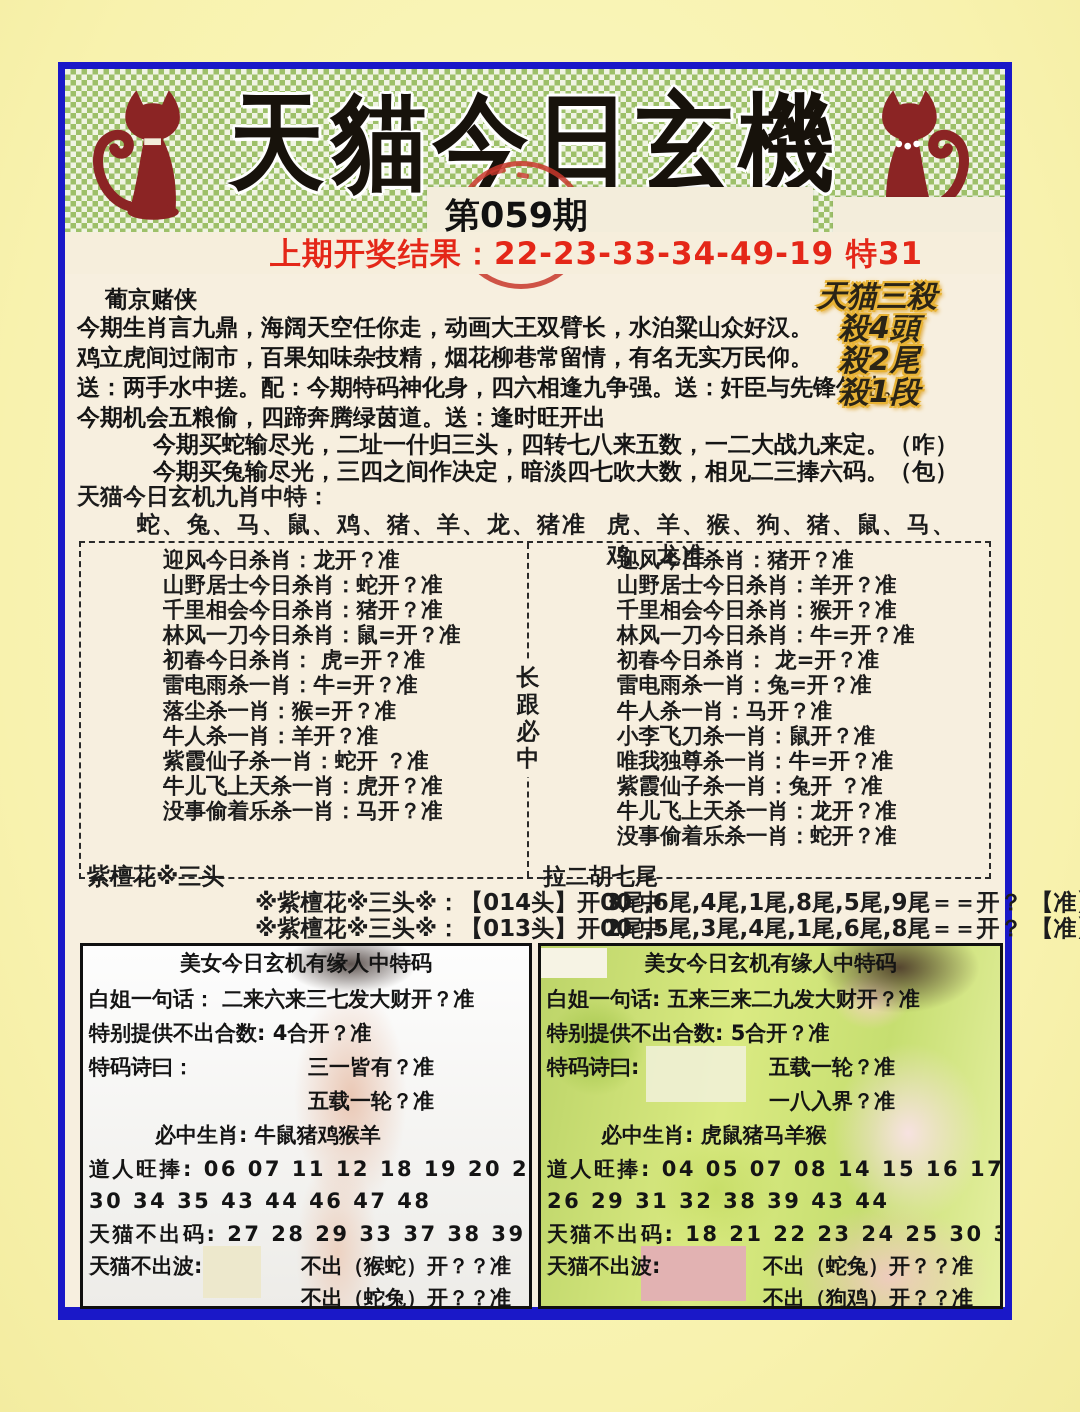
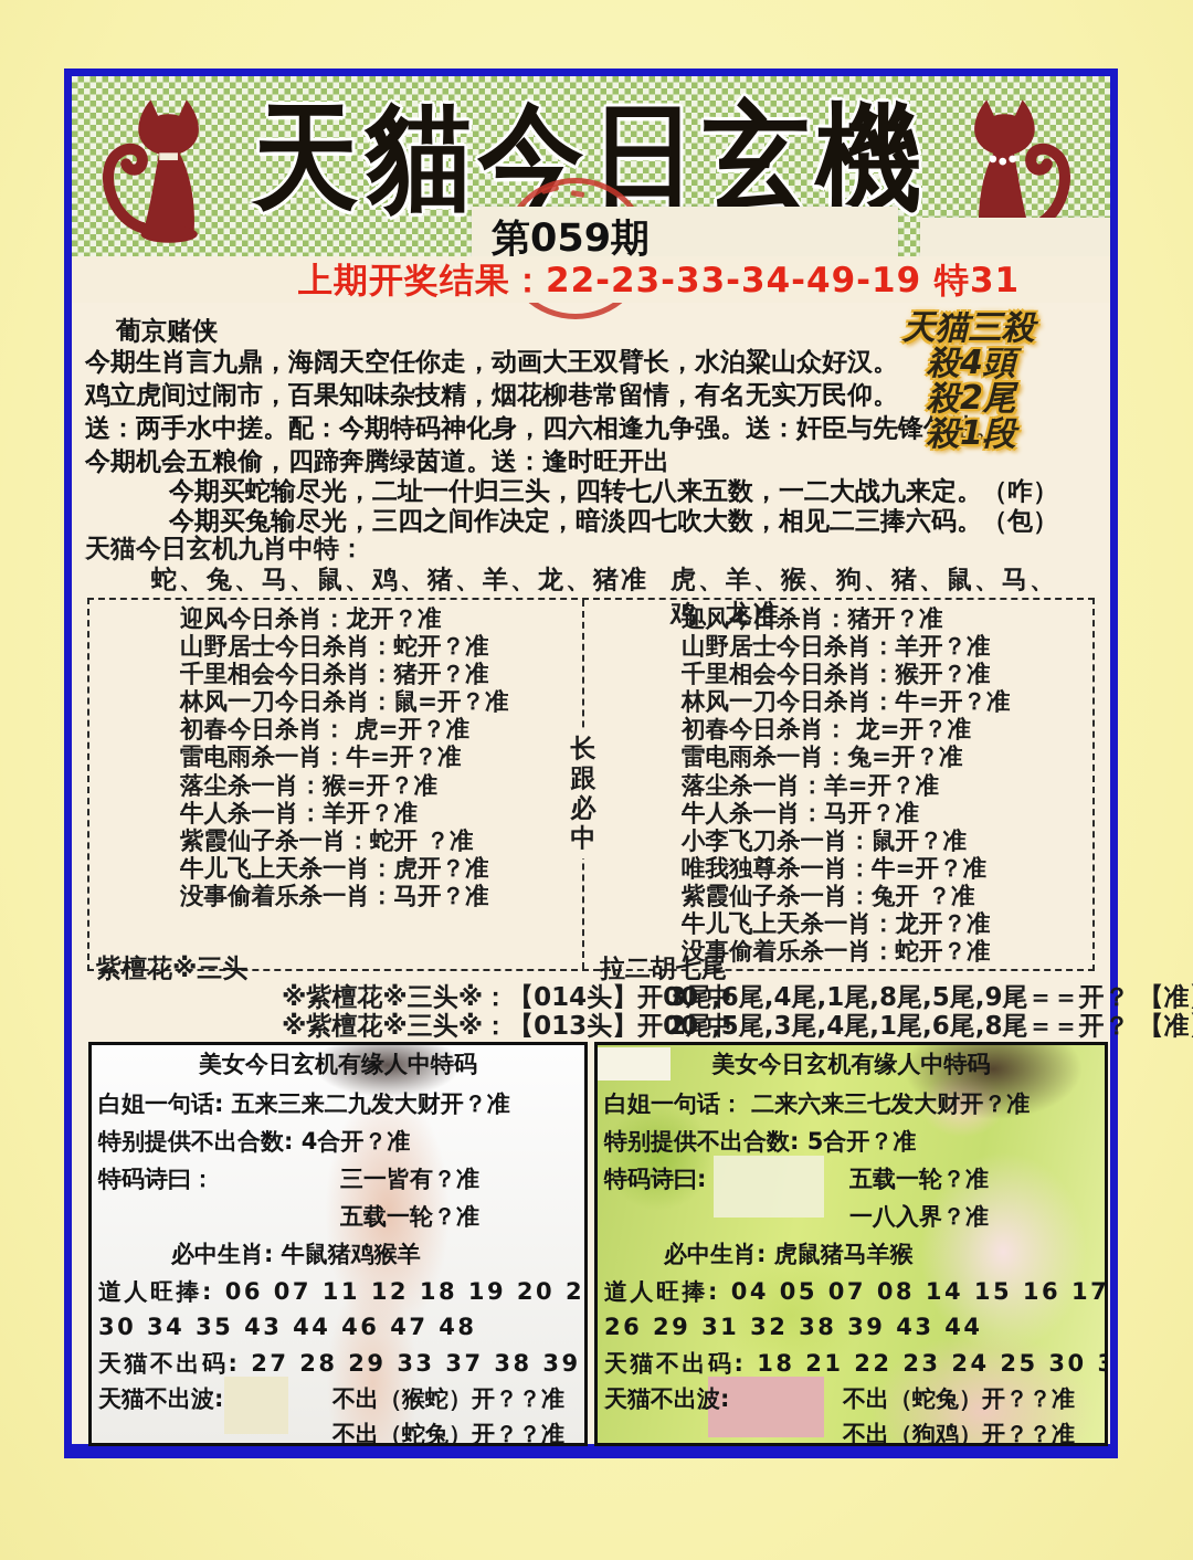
  天貓今日玄機
  第059期
  上期开奖结果：22-23-33-34-49-19 特31
  葡京赌侠
  今期生肖言九鼎，海阔天空任你走，动画大王双臂长，水泊粱山众好汉。
  鸡立虎间过闹市，百果知味杂技精，烟花柳巷常留情，有名无实万民仰。
  送：两手水中搓。配：今期特码神化身，四六相逢九争强。送：奸臣与先锋勾结。
  今期机会五粮偷，四蹄奔腾绿茵道。送：逢时旺开出
  今期买蛇输尽光，二址一什归三头，四转七八来五数，一二大战九来定。（咋）
  今期买兔输尽光，三四之间作决定，暗淡四七吹大数，相见二三捧六码。（包）
  天猫三殺
  殺4頭
  殺2尾
  殺1段
  天猫今日玄机九肖中特：
  蛇、兔、马、鼠、鸡、猪、羊、龙、猪准
  虎、羊、猴、狗、猪、鼠、马、鸡、龙准
  迎风今日杀肖：龙开？准
  山野居士今日杀肖：蛇开？准
  千里相会今日杀肖：猪开？准
  林风一刀今日杀肖：鼠=开？准
  初春今日杀肖： 虎=开？准
  雷电雨杀一肖：牛=开？准
  落尘杀一肖：猴=开？准
  牛人杀一肖：羊开？准
  紫霞仙子杀一肖：蛇开 ？准
  牛儿飞上天杀一肖：虎开？准
  没事偷着乐杀一肖：马开？准
  长跟必中
  迎风今日杀肖：猪开？准
  山野居士今日杀肖：羊开？准
  千里相会今日杀肖：猴开？准
  林风一刀今日杀肖：牛=开？准
  初春今日杀肖： 龙=开？准
  雷电雨杀一肖：兔=开？准
+ 落尘杀一肖：羊=开？准
  牛人杀一肖：马开？准
  小李飞刀杀一肖：鼠开？准
  唯我独尊杀一肖：牛=开？准
  紫霞仙子杀一肖：兔开 ？准
  牛儿飞上天杀一肖：龙开？准
  没事偷着乐杀一肖：蛇开？准
  紫檀花※三头
  ※紫檀花※三头※：【014头】开00 中
  ※紫檀花※三头※：【013头】开00 中
  拉二胡七尾
  3尾,6尾,4尾,1尾,8尾,5尾,9尾＝＝开？ 【准
  2尾,5尾,3尾,4尾,1尾,6尾,8尾＝＝开？ 【准
  美女今日玄机有缘人中特码
- 白姐一句话： 二来六来三七发大财开？准
+ 白姐一句话: 五来三来二九发大财开？准
  特别提供不出合数: 4合开？准
  特码诗曰：
  三一皆有？准
  五载一轮？准
  必中生肖: 牛鼠猪鸡猴羊
  道人旺捧: 06 07 11 12 18 19 20 2
  30 34 35 43 44 46 47 48
  天猫不出码: 27 28 29 33 37 38 39
  天猫不出波:
  不出（猴蛇）开？？准
  不出（蛇兔）开？？准
  美女今日玄机有缘人中特码
- 白姐一句话: 五来三来二九发大财开？准
+ 白姐一句话： 二来六来三七发大财开？准
  特别提供不出合数: 5合开？准
  特码诗曰:
  五载一轮？准
  一八入界？准
  必中生肖: 虎鼠猪马羊猴
  道人旺捧: 04 05 07 08 14 15 16 17
  26 29 31 32 38 39 43 44
  天猫不出码: 18 21 22 23 24 25 30
  天猫不出波:
  不出（蛇兔）开？？准
  不出（狗鸡）开？？准
